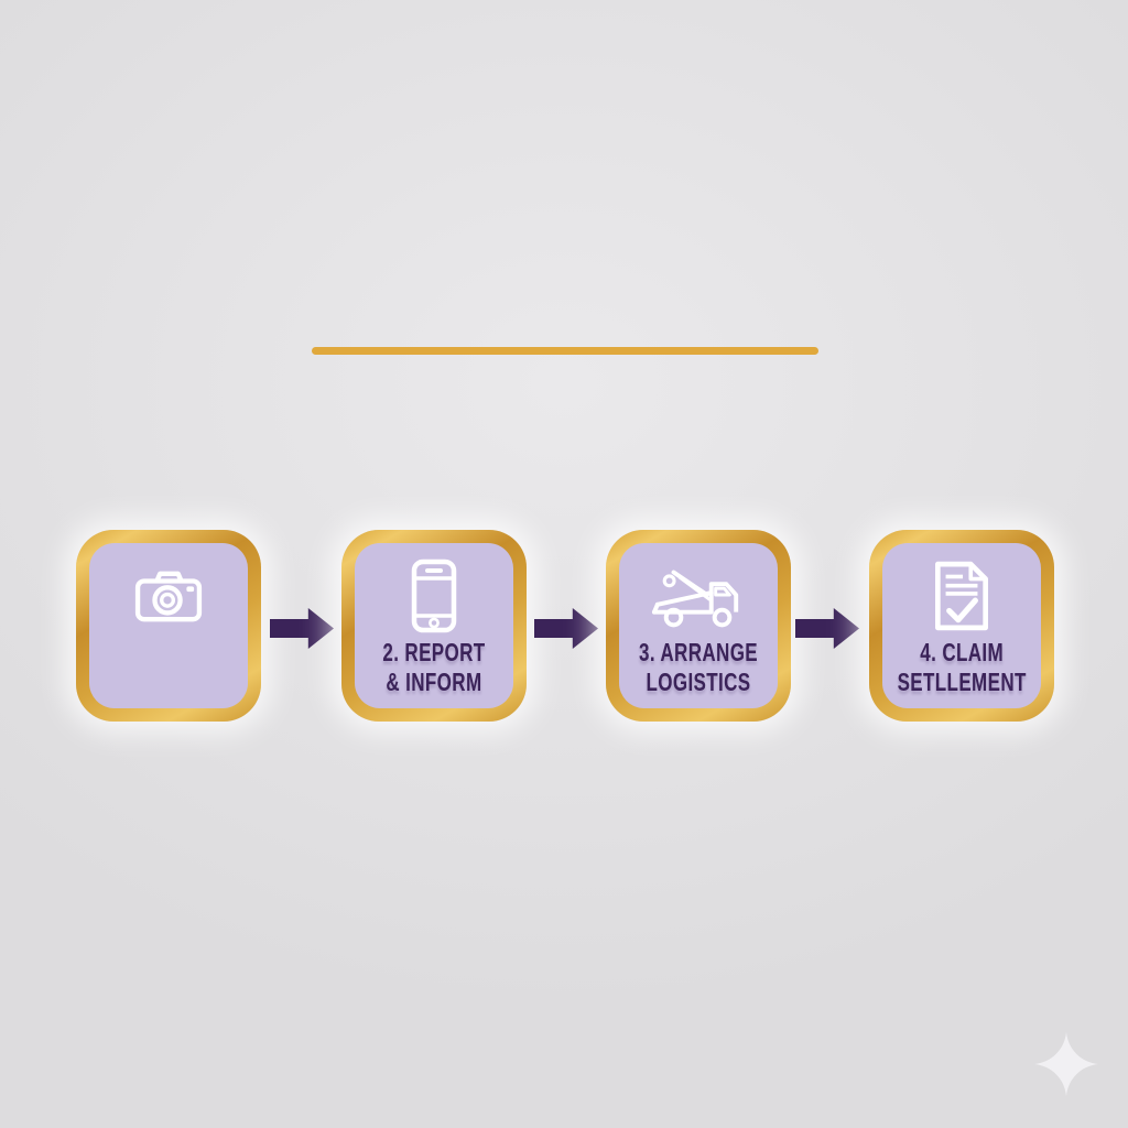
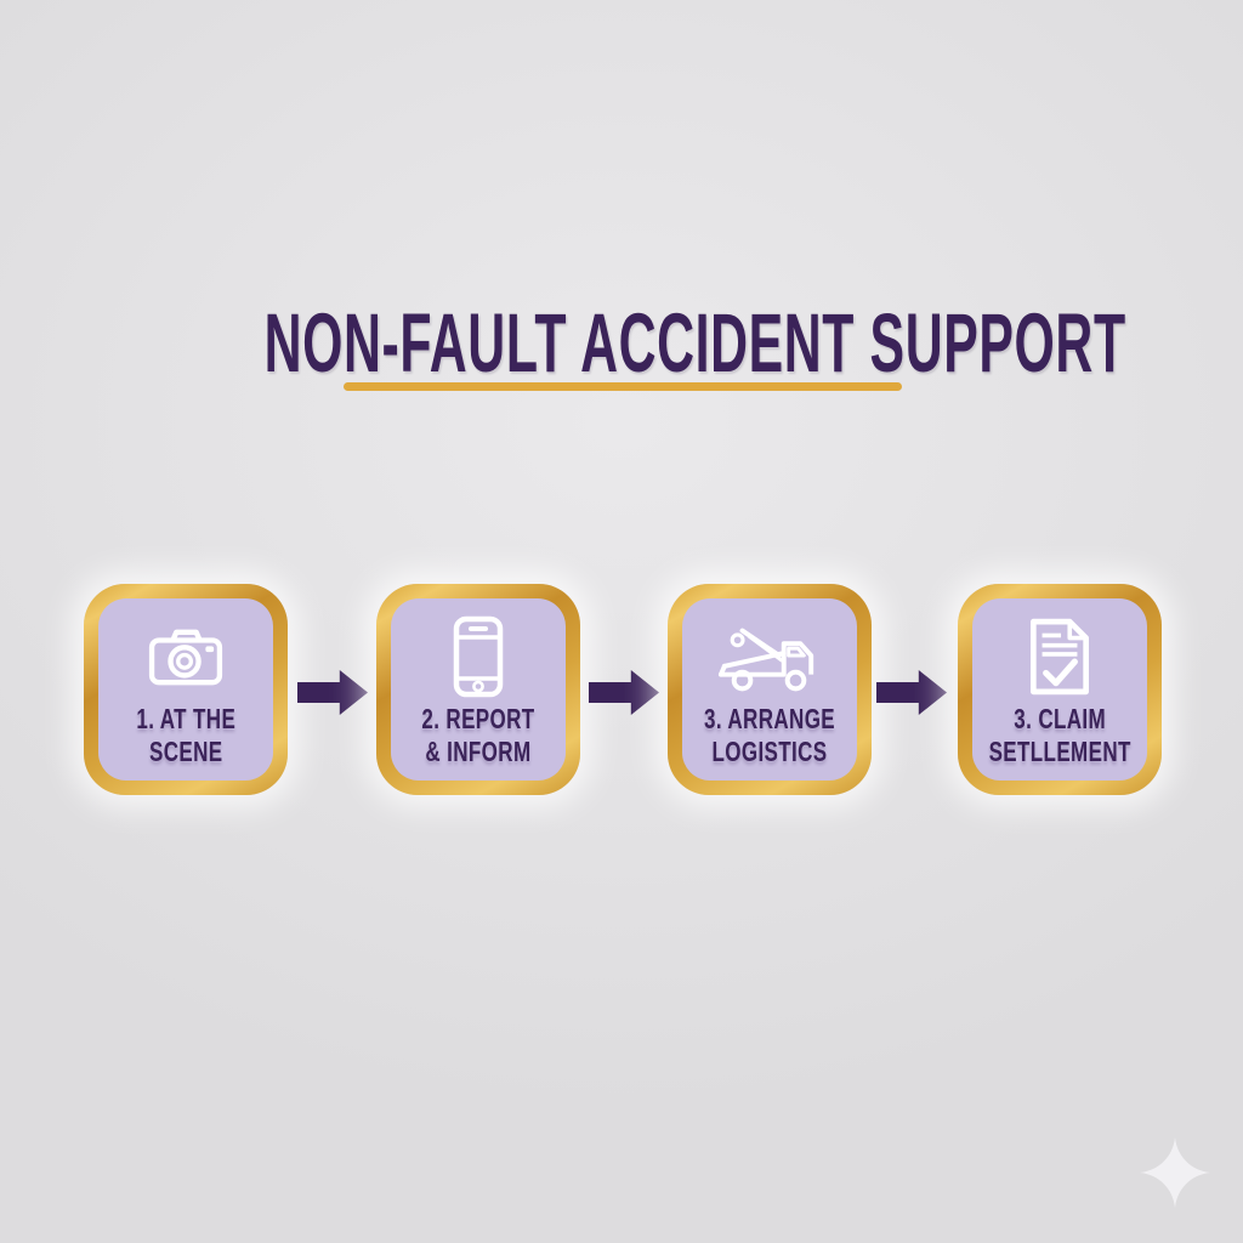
+ NON-FAULT ACCIDENT SUPPORT
+ 1. AT THE
+ SCENE
  2. REPORT
  & INFORM
  3. ARRANGE
  LOGISTICS
- 4. CLAIM
+ 3. CLAIM
  SETLLEMENT
